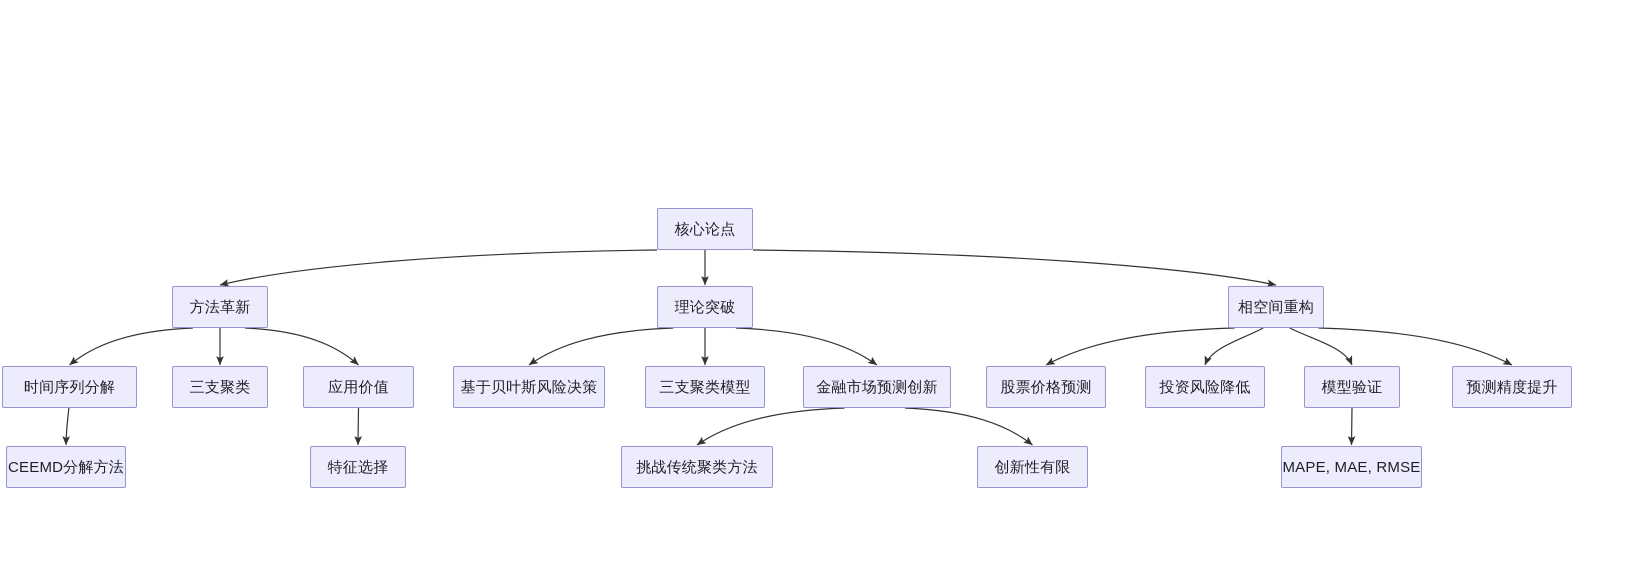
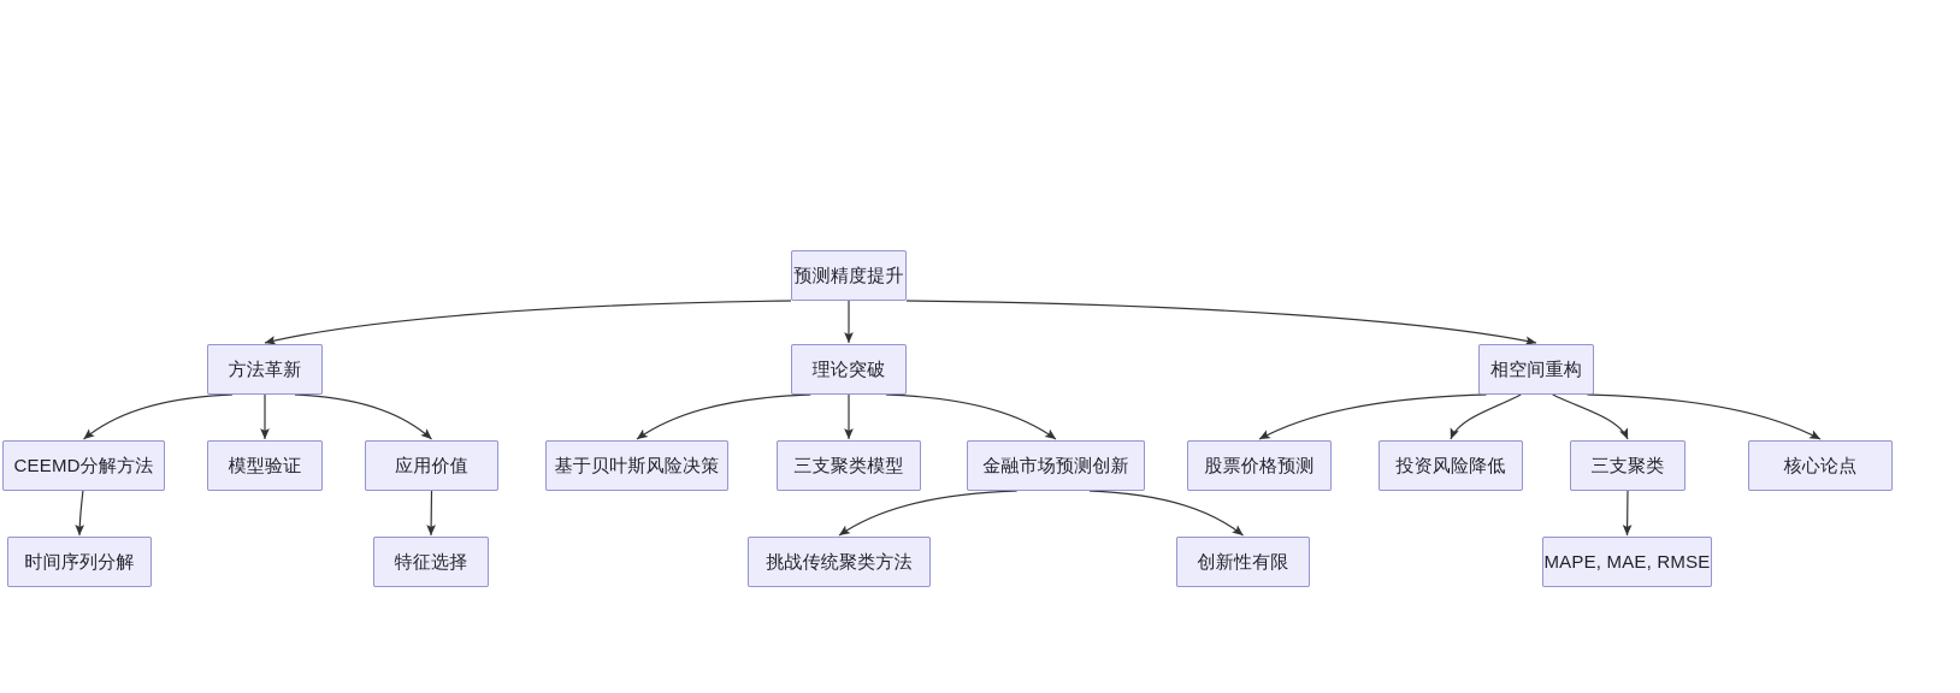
- 核心论点
+ 预测精度提升
  方法革新
  理论突破
  相空间重构
- 时间序列分解
+ CEEMD分解方法
- 三支聚类
+ 模型验证
  应用价值
  基于贝叶斯风险决策
  三支聚类模型
  金融市场预测创新
  股票价格预测
  投资风险降低
- 模型验证
+ 三支聚类
- 预测精度提升
+ 核心论点
- CEEMD分解方法
+ 时间序列分解
  特征选择
  挑战传统聚类方法
  创新性有限
  MAPE, MAE, RMSE
